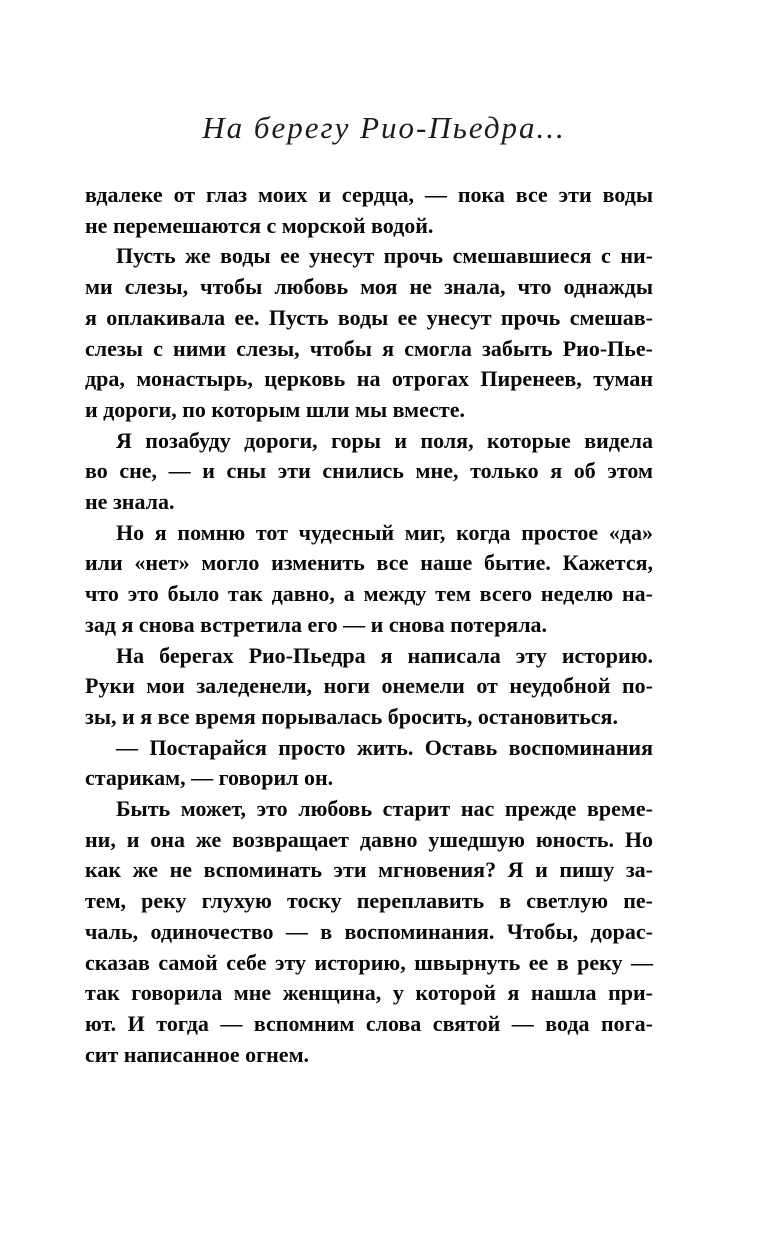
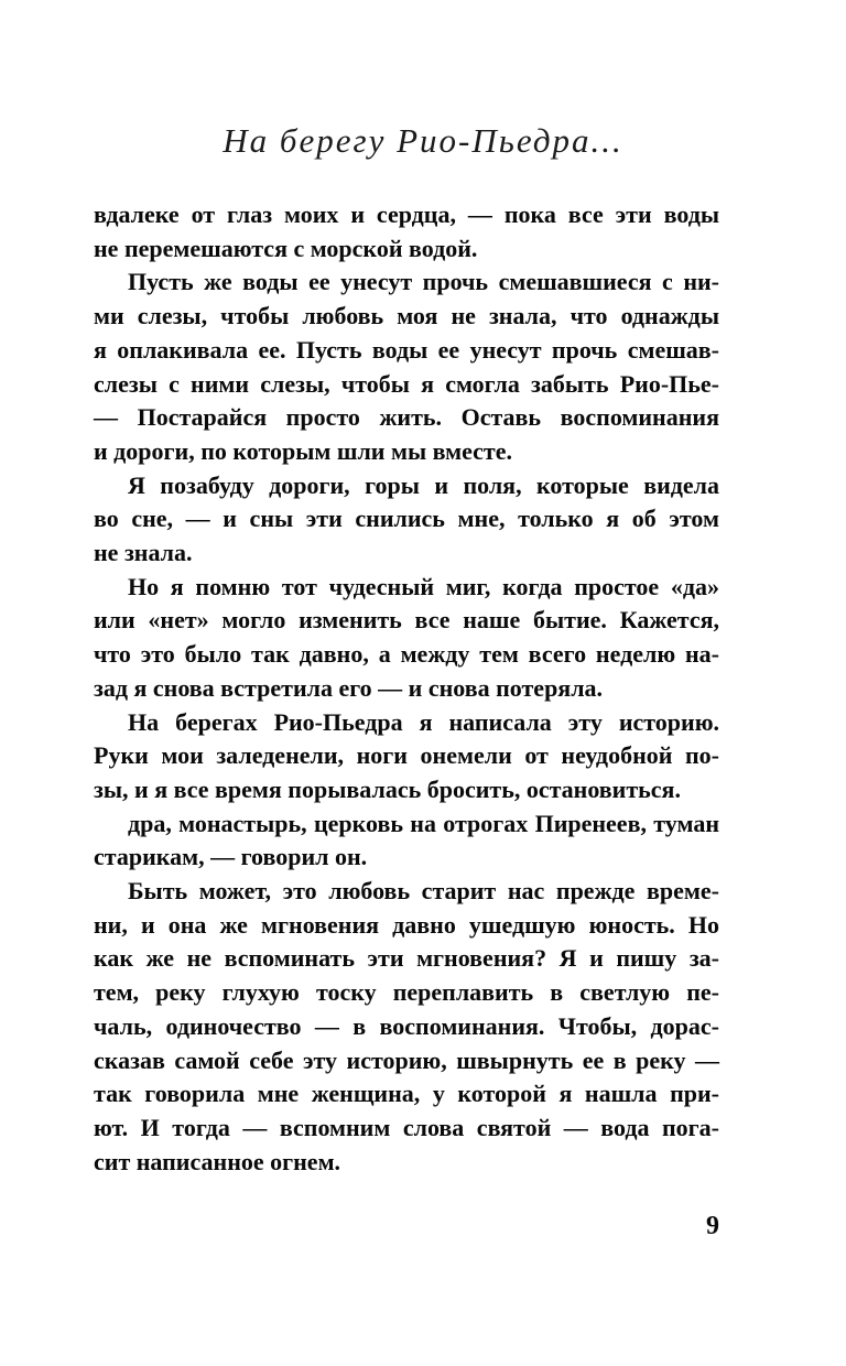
  На берегу Рио-Пьедра...
  вдалеке от глаз моих и сердца, — пока все эти воды
  не перемешаются с морской водой.
  Пусть же воды ее унесут прочь смешавшиеся с ни-
  ми слезы, чтобы любовь моя не знала, что однажды
  я оплакивала ее. Пусть воды ее унесут прочь смешав-
  слезы с ними слезы, чтобы я смогла забыть Рио-Пье-
- дра, монастырь, церковь на отрогах Пиренеев, туман
+ — Постарайся просто жить. Оставь воспоминания
  и дороги, по которым шли мы вместе.
  Я позабуду дороги, горы и поля, которые видела
  во сне, — и сны эти снились мне, только я об этом
  не знала.
  Но я помню тот чудесный миг, когда простое «да»
  или «нет» могло изменить все наше бытие. Кажется,
  что это было так давно, а между тем всего неделю на-
  зад я снова встретила его — и снова потеряла.
  На берегах Рио-Пьедра я написала эту историю.
  Руки мои заледенели, ноги онемели от неудобной по-
  зы, и я все время порывалась бросить, остановиться.
- — Постарайся просто жить. Оставь воспоминания
+ дра, монастырь, церковь на отрогах Пиренеев, туман
  старикам, — говорил он.
  Быть может, это любовь старит нас прежде време-
- ни, и она же возвращает давно ушедшую юность. Но
+ ни, и она же мгновения давно ушедшую юность. Но
  как же не вспоминать эти мгновения? Я и пишу за-
  тем, реку глухую тоску переплавить в светлую пе-
  чаль, одиночество — в воспоминания. Чтобы, дорас-
  сказав самой себе эту историю, швырнуть ее в реку —
  так говорила мне женщина, у которой я нашла при-
  ют. И тогда — вспомним слова святой — вода пога-
  сит написанное огнем.
+ 9
